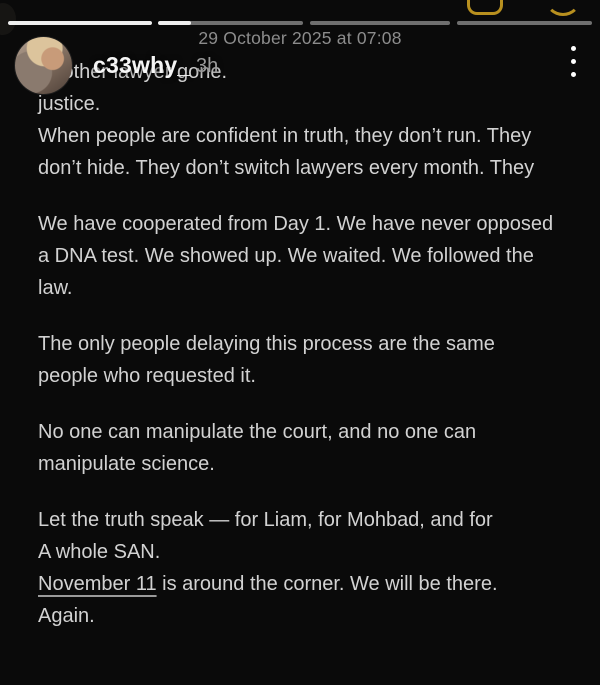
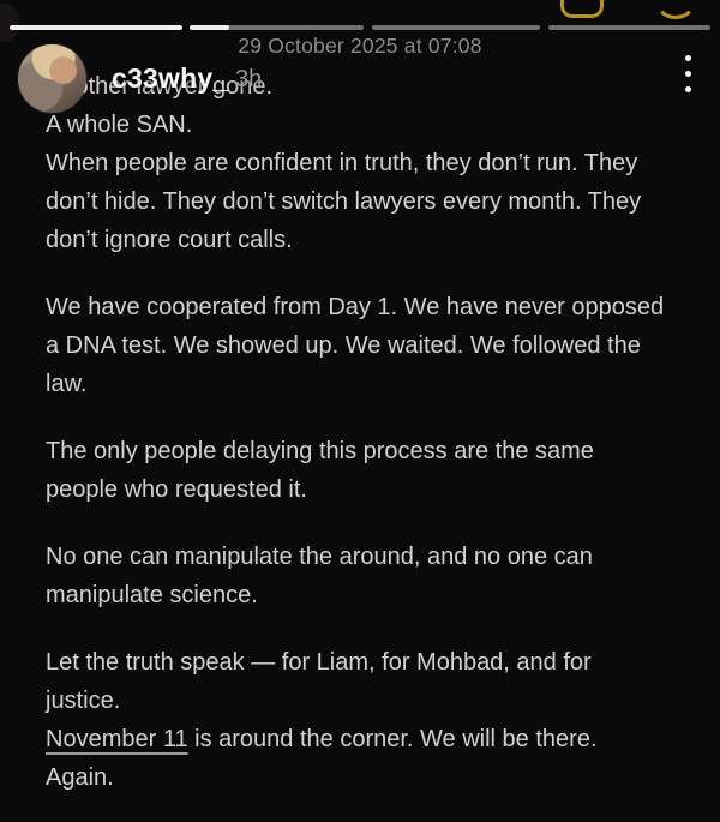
  29 October 2025 at 07:08
  c33why_
  3h
  ther lawyer gone.
- justice.
+ A whole SAN.
  When people are confident in truth, they don’t run. They
  don’t hide. They don’t switch lawyers every month. They
+ don’t ignore court calls.
  We have cooperated from Day 1. We have never opposed
  a DNA test. We showed up. We waited. We followed the
  law.
  The only people delaying this process are the same
  people who requested it.
- No one can manipulate the court, and no one can
+ No one can manipulate the around, and no one can
  manipulate science.
  Let the truth speak — for Liam, for Mohbad, and for
- A whole SAN.
+ justice.
  November 11 is around the corner. We will be there.
  Again.
